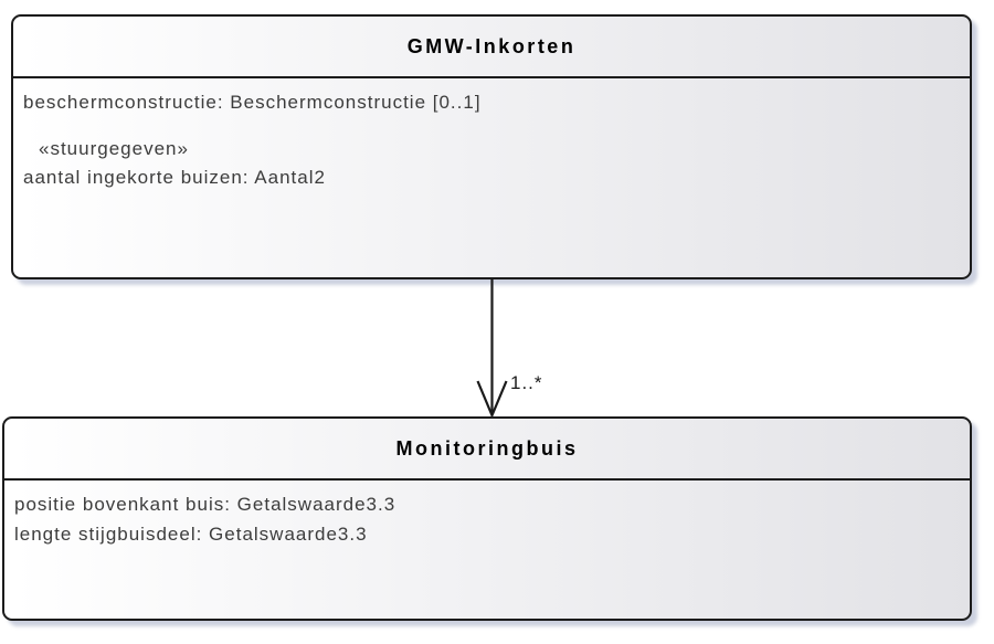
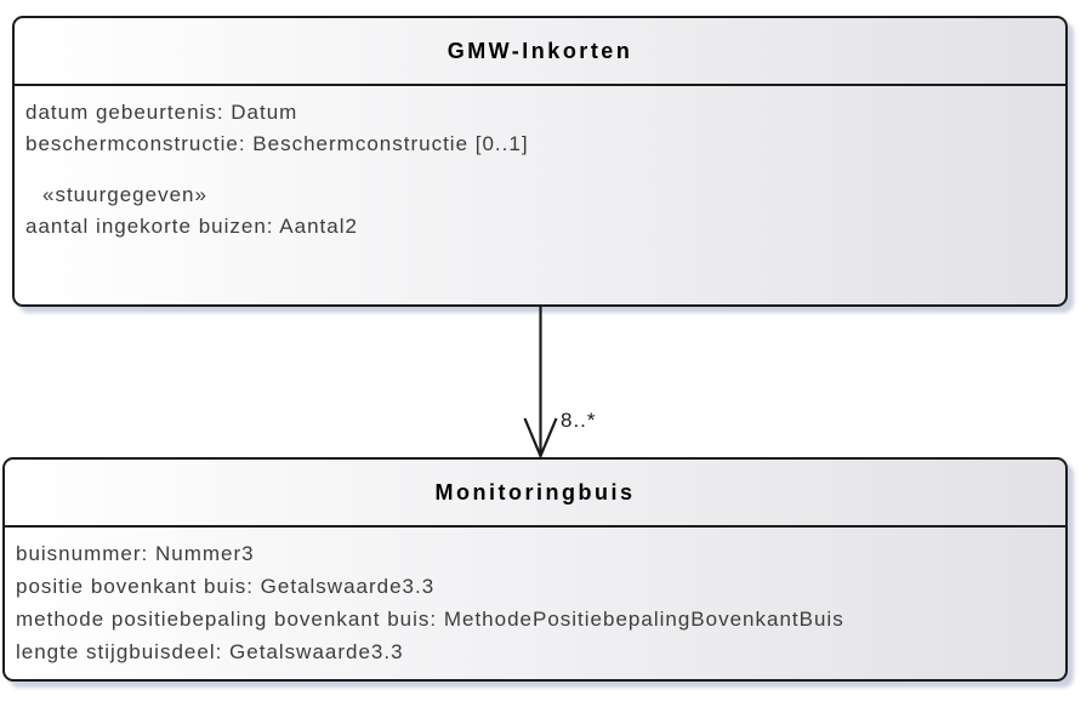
  GMW-Inkorten
+ datum gebeurtenis: Datum
  beschermconstructie: Beschermconstructie [0..1]
  «stuurgegeven»
  aantal ingekorte buizen: Aantal2
- 1..*
+ 8..*
  Monitoringbuis
+ buisnummer: Nummer3
  positie bovenkant buis: Getalswaarde3.3
+ methode positiebepaling bovenkant buis: MethodePositiebepalingBovenkantBuis
  lengte stijgbuisdeel: Getalswaarde3.3
